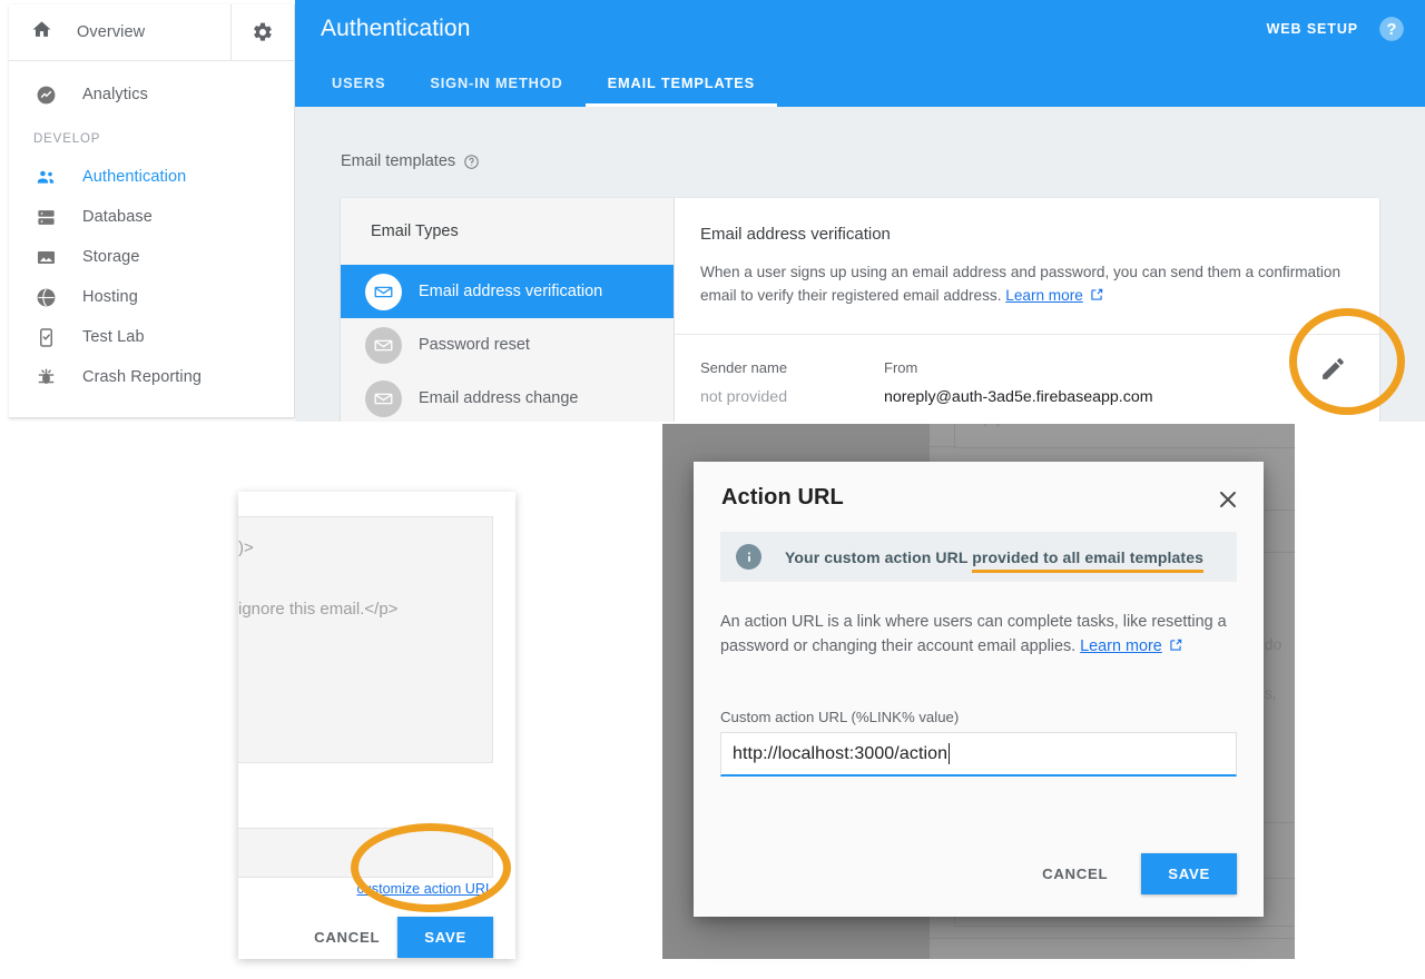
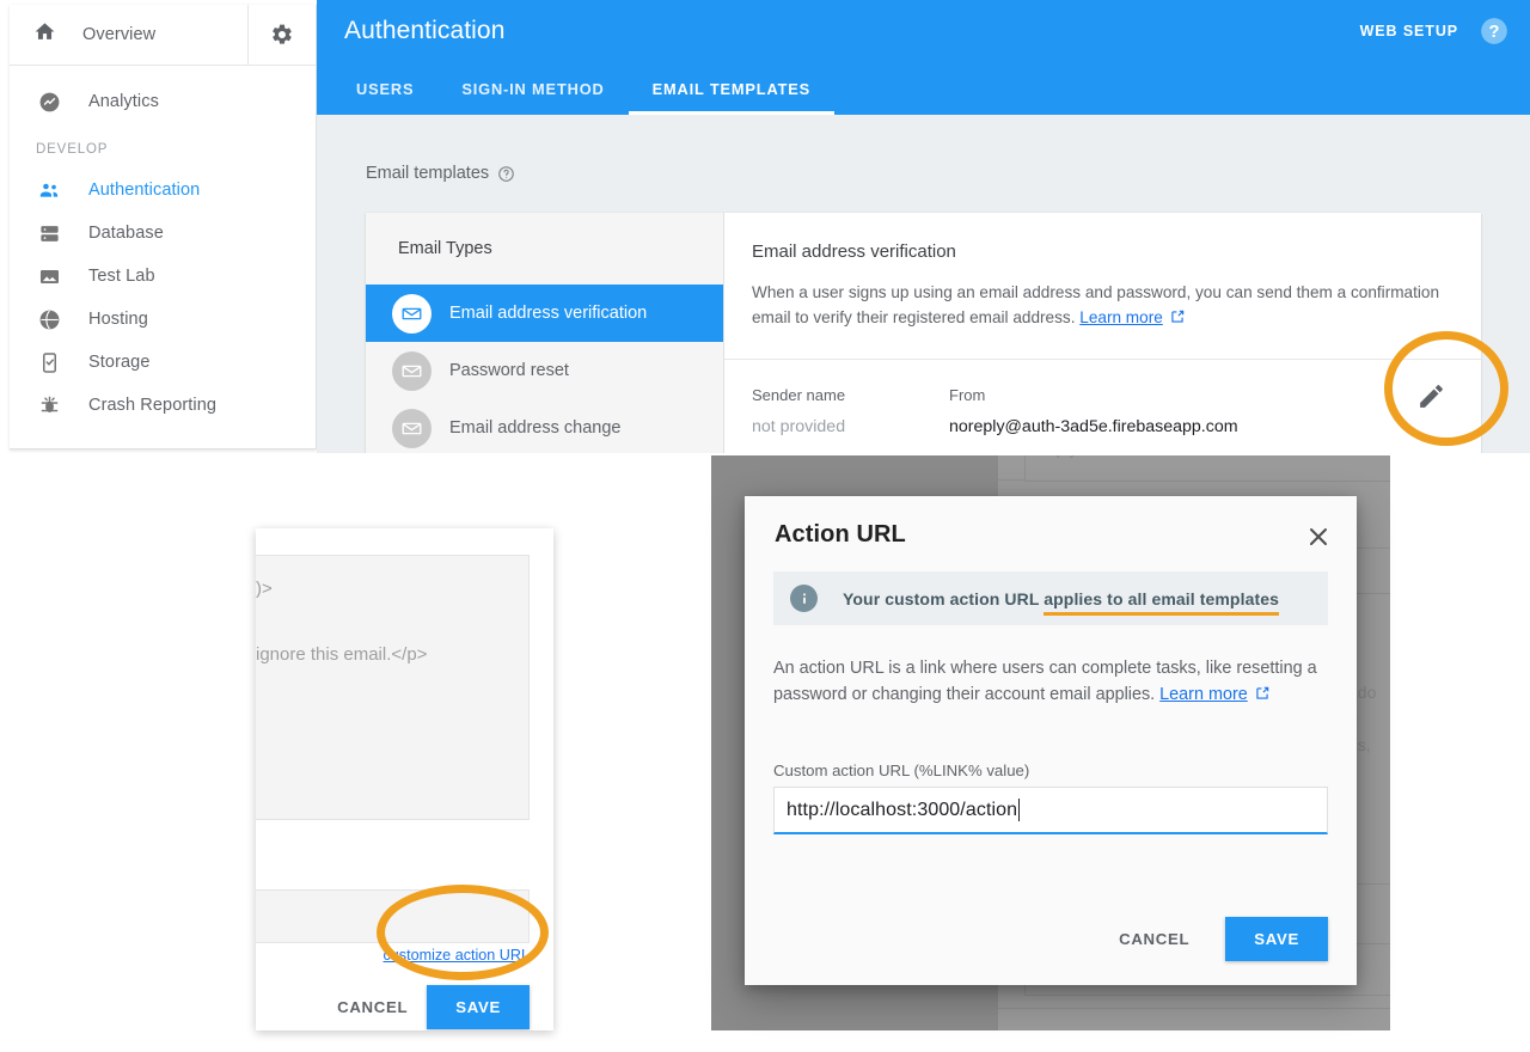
  Overview
  Analytics
  DEVELOP
  Authentication
  Database
- Storage
+ Test Lab
  Hosting
- Test Lab
+ Storage
  Crash Reporting
  Authentication
  WEB SETUP
  ?
  USERS
  SIGN-IN METHOD
  EMAIL TEMPLATES
  Email templates
  Email Types
  Email address verification
  Password reset
  Email address change
  Email address verification
  When a user signs up using an email address and password, you can send them a confirmation email to verify their registered email address. Learn more
  Sender name
  not provided
  From
  noreply@auth-3ad5e.firebaseapp.com
  )>
  ignore this email.</p>
  customize action URL
  CANCEL
  SAVE
  Action URL
- Your custom action URL provided to all email templates
+ Your custom action URL applies to all email templates
  An action URL is a link where users can complete tasks, like resetting a password or changing their account email applies. Learn more
  Custom action URL (%LINK% value)
  http://localhost:3000/action
  CANCEL
  SAVE
